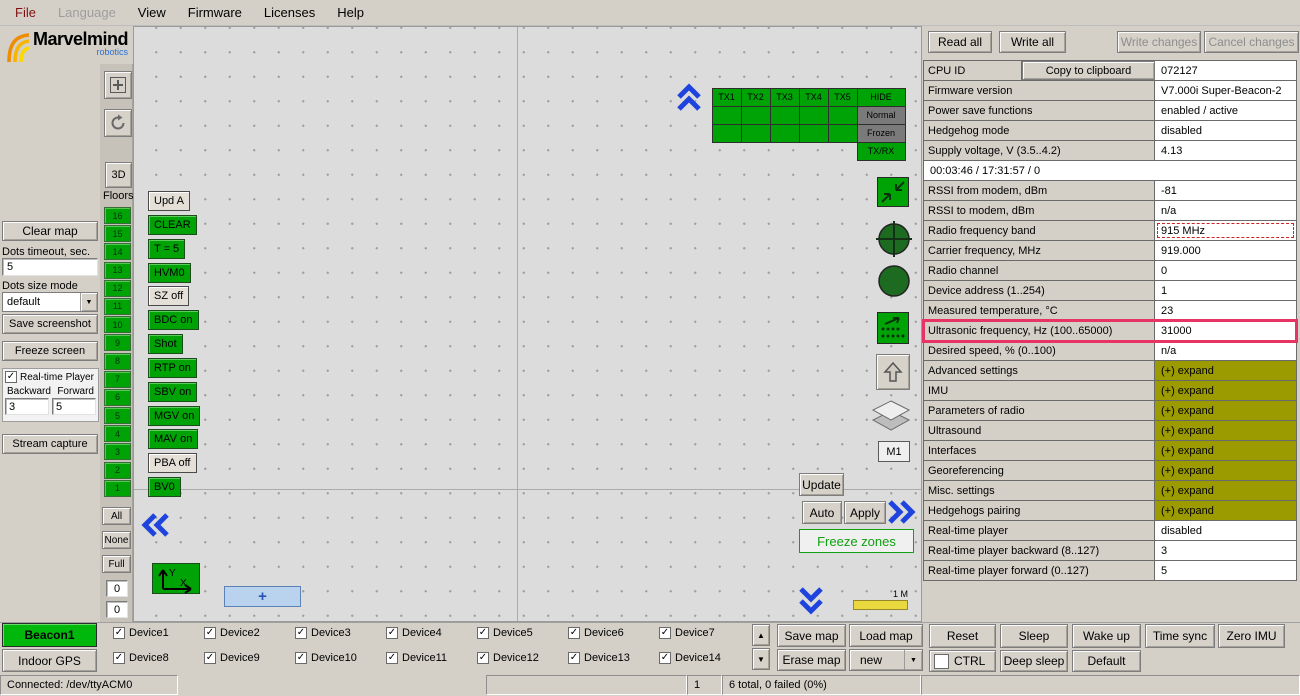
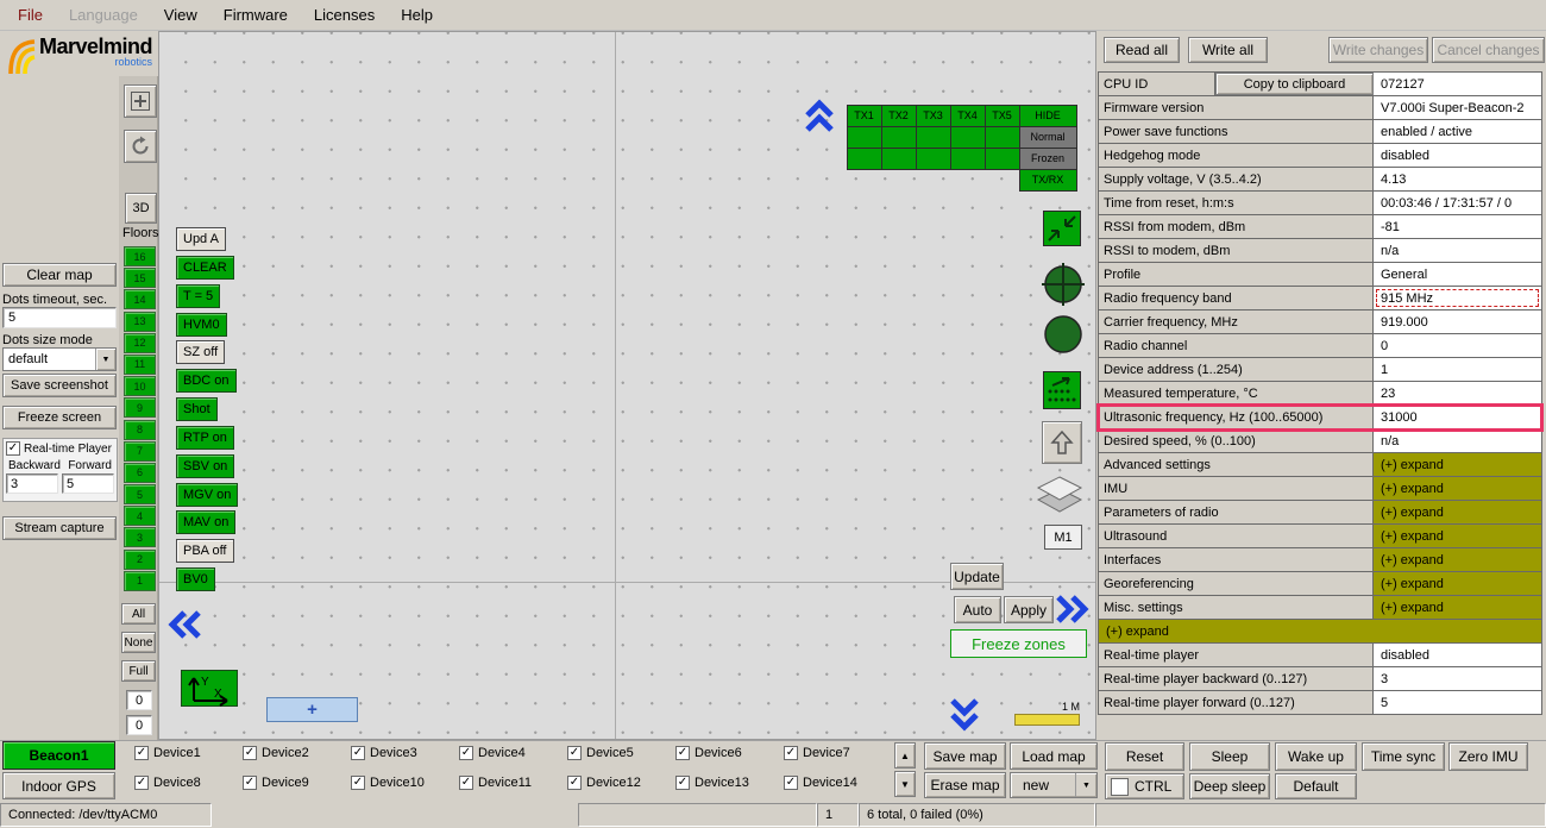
  File
  Language
  View
  Firmware
  Licenses
  Help
  Marvelmind
  robotics
  Clear map
  Dots timeout, sec.
  5
  Dots size mode
  default
  Save screenshot
  Freeze screen
  ✓
  Real-time Player
  Backward
  Forward
  3
  5
  Stream capture
  3D
  Floors
  16
  15
  14
  13
  12
  11
  10
  9
  8
  7
  6
  5
  4
  3
  2
  1
  All
  None
  Full
  0
  0
  Upd A
  CLEAR
  T = 5
  HVM0
  SZ off
  BDC on
  Shot
  RTP on
  SBV on
  MGV on
  MAV on
  PBA off
  BV0
  TX1
  TX2
  TX3
  TX4
  TX5
  HIDE
  Normal
  Frozen
  TX/RX
  M1
  Update
  Auto
  Apply
  Freeze zones
  Y
  X
  +
  1 M
  Read all
  Write all
  Write changes
  Cancel changes
  CPU ID
  Copy to clipboard
  072127
  Firmware version
  V7.000i Super-Beacon-2
  Power save functions
  enabled / active
  Hedgehog mode
  disabled
  Supply voltage, V (3.5..4.2)
  4.13
+ Time from reset, h:m:s
  00:03:46 / 17:31:57 / 0
  RSSI from modem, dBm
  -81
  RSSI to modem, dBm
  n/a
+ Profile
+ General
  Radio frequency band
  915 MHz
  Carrier frequency, MHz
  919.000
  Radio channel
  0
  Device address (1..254)
  1
  Measured temperature, °C
  23
  Ultrasonic frequency, Hz (100..65000)
  31000
  Desired speed, % (0..100)
  n/a
  Advanced settings
  (+) expand
  IMU
  (+) expand
  Parameters of radio
  (+) expand
  Ultrasound
  (+) expand
  Interfaces
  (+) expand
  Georeferencing
  (+) expand
  Misc. settings
  (+) expand
- Hedgehogs pairing
  (+) expand
  Real-time player
  disabled
- Real-time player backward (8..127)
+ Real-time player backward (0..127)
  3
  Real-time player forward (0..127)
  5
  Beacon1
  Indoor GPS
  ✓
  Device1
  ✓
  Device2
  ✓
  Device3
  ✓
  Device4
  ✓
  Device5
  ✓
  Device6
  ✓
  Device7
  ✓
  Device8
  ✓
  Device9
  ✓
  Device10
  ✓
  Device11
  ✓
  Device12
  ✓
  Device13
  ✓
  Device14
  ▲
  ▼
  Save map
  Load map
  Erase map
  new
  Reset
  Sleep
  Wake up
  Time sync
  Zero IMU
  CTRL
  Deep sleep
  Default
  Connected: /dev/ttyACM0
  1
  6 total, 0 failed (0%)
